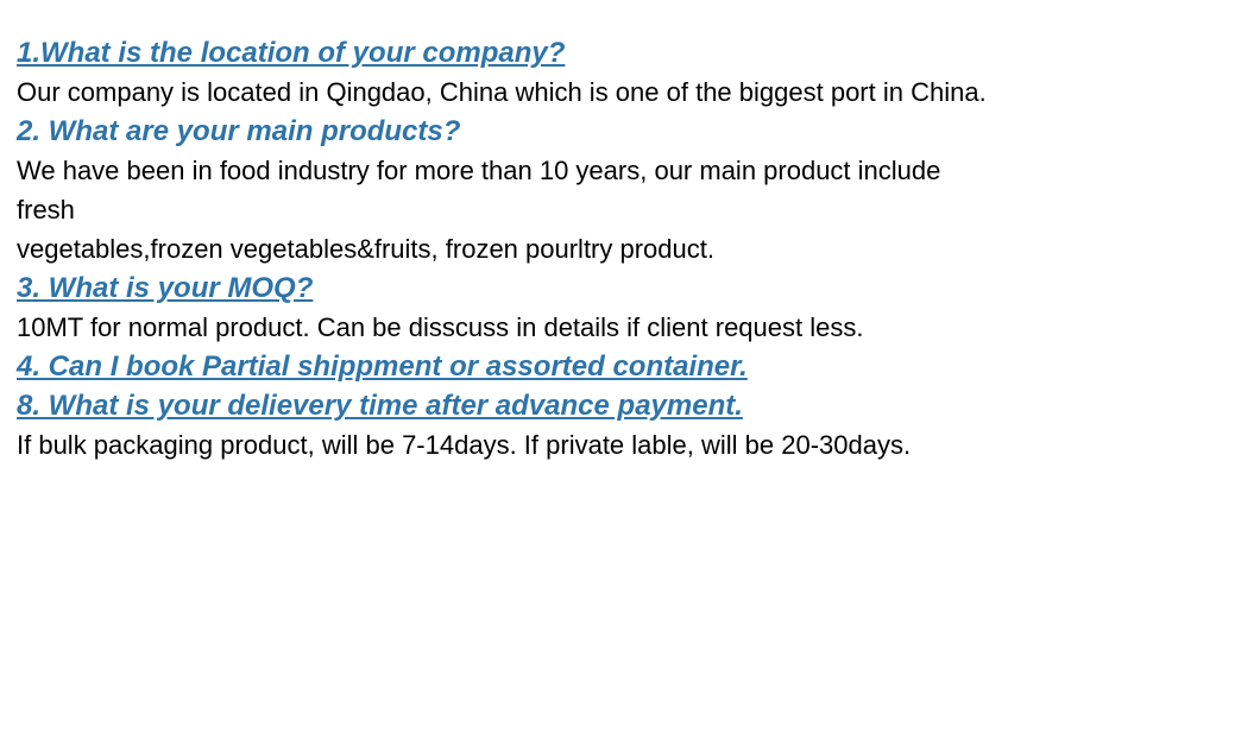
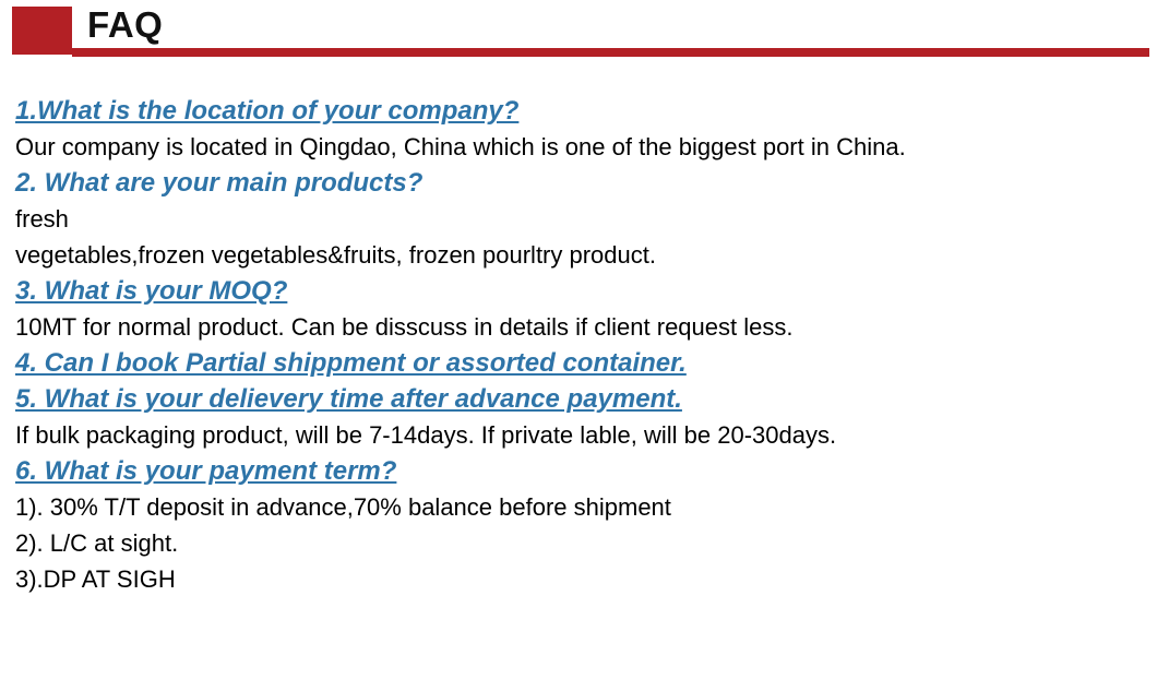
+ FAQ
  1.What is the location of your company?
  Our company is located in Qingdao, China which is one of the biggest port in China.
  2. What are your main products?
- We have been in food industry for more than 10 years, our main product include
  fresh
  vegetables,frozen vegetables&fruits, frozen pourltry product.
  3. What is your MOQ?
  10MT for normal product. Can be disscuss in details if client request less.
  4. Can I book Partial shippment or assorted container.
- 8. What is your delievery time after advance payment.
+ 5. What is your delievery time after advance payment.
  If bulk packaging product, will be 7-14days. If private lable, will be 20-30days.
+ 6. What is your payment term?
+ 1). 30% T/T deposit in advance,70% balance before shipment
+ 2). L/C at sight.
+ 3).DP AT SIGH
